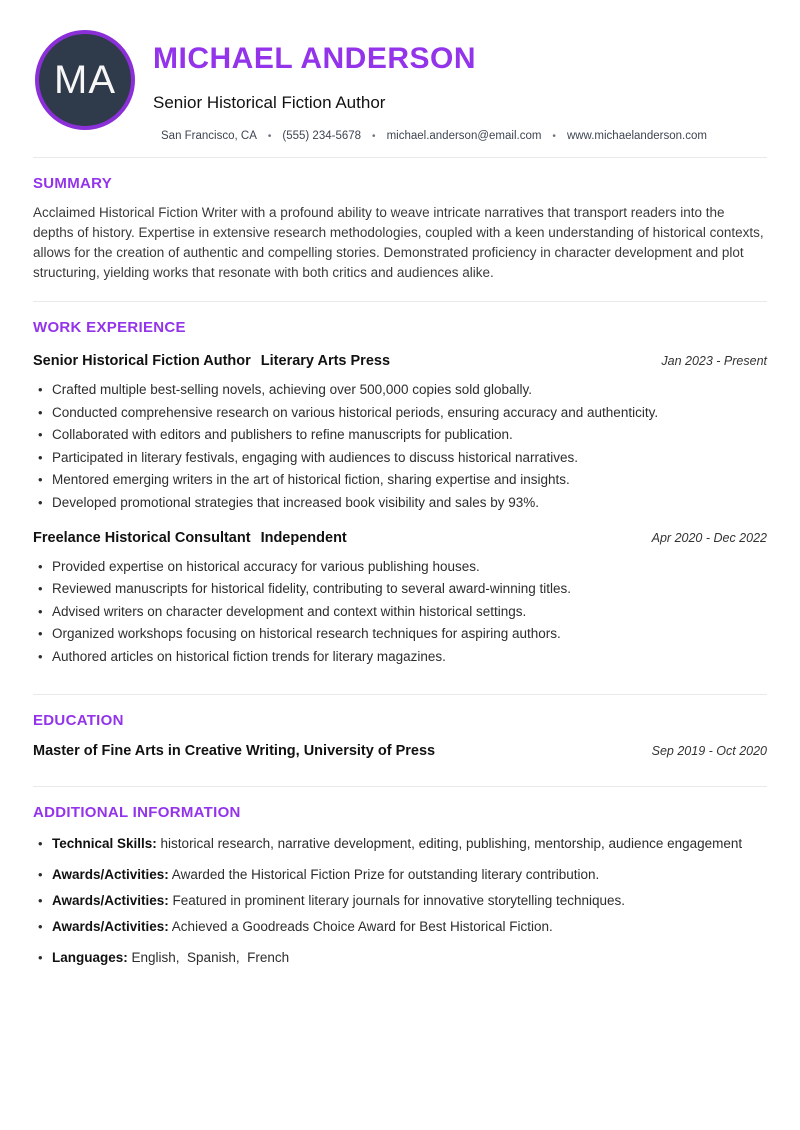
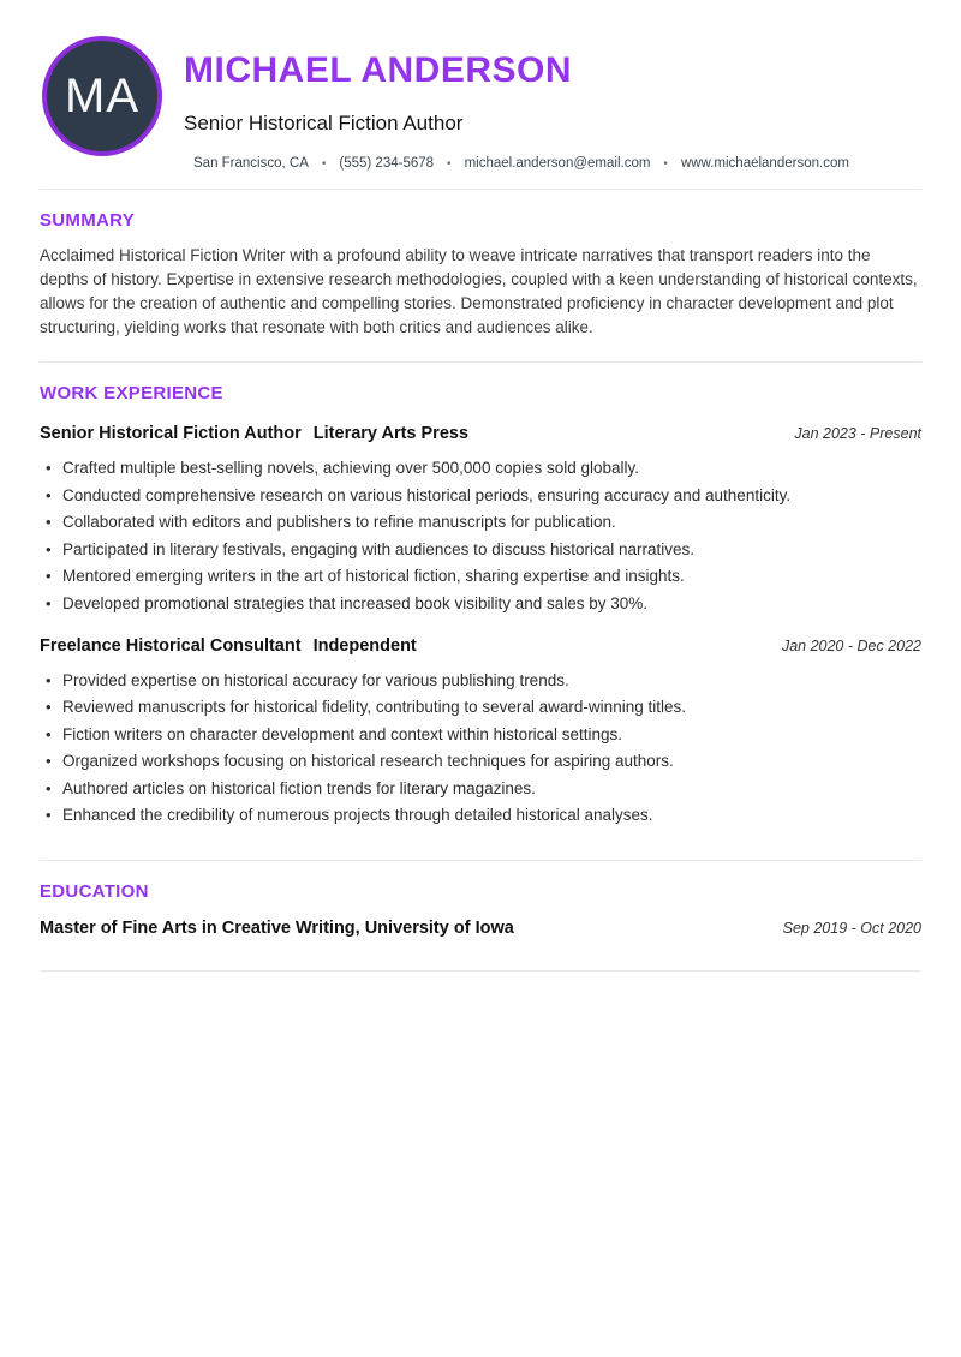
  MA
  MICHAEL ANDERSON
  Senior Historical Fiction Author
  San Francisco, CA
  •
  (555) 234-5678
  •
  michael.anderson@email.com
  •
  www.michaelanderson.com
  SUMMARY
  Acclaimed Historical Fiction Writer with a profound ability to weave intricate narratives that transport readers into the depths of history. Expertise in extensive research methodologies, coupled with a keen understanding of historical contexts, allows for the creation of authentic and compelling stories. Demonstrated proficiency in character development and plot structuring, yielding works that resonate with both critics and audiences alike.
  WORK EXPERIENCE
  Senior Historical Fiction Author Literary Arts Press
  Jan 2023 - Present
  Crafted multiple best-selling novels, achieving over 500,000 copies sold globally.
  Conducted comprehensive research on various historical periods, ensuring accuracy and authenticity.
  Collaborated with editors and publishers to refine manuscripts for publication.
  Participated in literary festivals, engaging with audiences to discuss historical narratives.
  Mentored emerging writers in the art of historical fiction, sharing expertise and insights.
- Developed promotional strategies that increased book visibility and sales by 93%.
+ Developed promotional strategies that increased book visibility and sales by 30%.
  Freelance Historical Consultant Independent
- Apr 2020 - Dec 2022
+ Jan 2020 - Dec 2022
- Provided expertise on historical accuracy for various publishing houses.
+ Provided expertise on historical accuracy for various publishing trends.
  Reviewed manuscripts for historical fidelity, contributing to several award-winning titles.
- Advised writers on character development and context within historical settings.
+ Fiction writers on character development and context within historical settings.
  Organized workshops focusing on historical research techniques for aspiring authors.
  Authored articles on historical fiction trends for literary magazines.
+ Enhanced the credibility of numerous projects through detailed historical analyses.
  EDUCATION
- Master of Fine Arts in Creative Writing, University of Press
+ Master of Fine Arts in Creative Writing, University of Iowa
  Sep 2019 - Oct 2020
- ADDITIONAL INFORMATION
- Technical Skills: historical research, narrative development, editing, publishing, mentorship, audience engagement
- Awards/Activities: Awarded the Historical Fiction Prize for outstanding literary contribution.
- Awards/Activities: Featured in prominent literary journals for innovative storytelling techniques.
- Awards/Activities: Achieved a Goodreads Choice Award for Best Historical Fiction.
- Languages: English, Spanish, French
